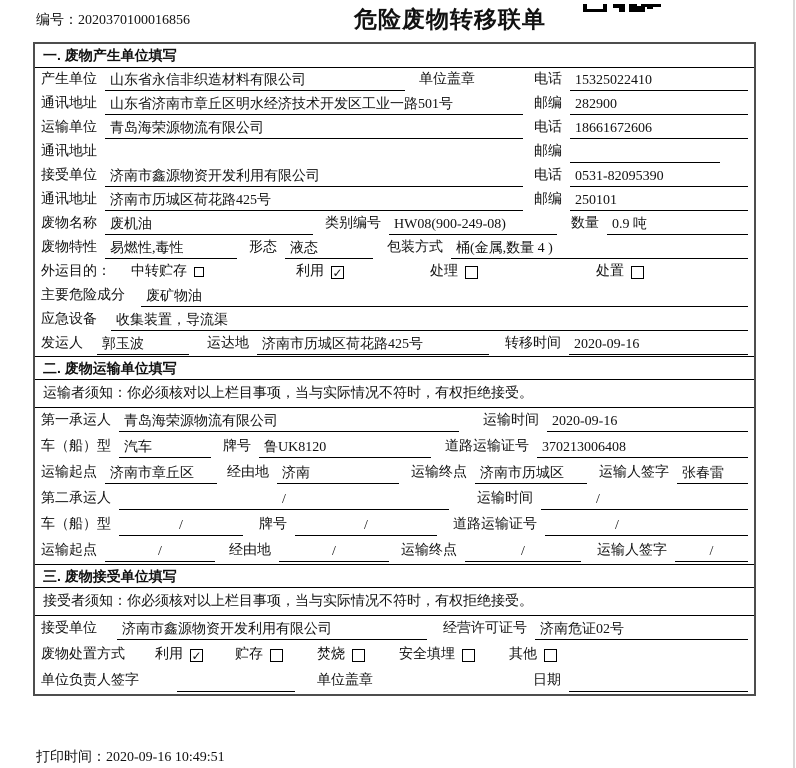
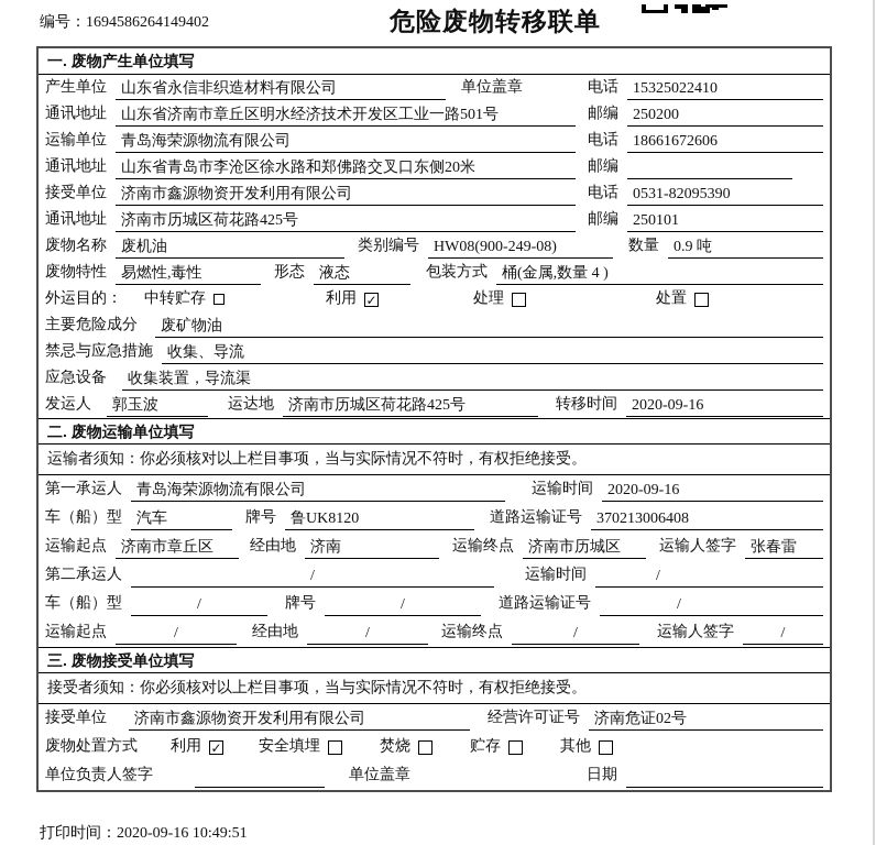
- 编号：2020370100016856
+ 编号：1694586264149402
  危险废物转移联单
  一. 废物产生单位填写
  产生单位
  山东省永信非织造材料有限公司
  单位盖章
  电话
  15325022410
  通讯地址
  山东省济南市章丘区明水经济技术开发区工业一路501号
  邮编
- 282900
+ 250200
  运输单位
  青岛海荣源物流有限公司
  电话
  18661672606
  通讯地址
+ 山东省青岛市李沧区徐水路和郑佛路交叉口东侧20米
  邮编
  接受单位
  济南市鑫源物资开发利用有限公司
  电话
  0531-82095390
  通讯地址
  济南市历城区荷花路425号
  邮编
  250101
  废物名称
  废机油
  类别编号
  HW08(900-249-08)
  数量
  0.9 吨
  废物特性
  易燃性,毒性
  形态
  液态
  包装方式
  桶(金属,数量 4 )
  外运目的：
  中转贮存
  利用
  ✓
  处理
  处置
  主要危险成分
  废矿物油
+ 禁忌与应急措施
+ 收集、导流
  应急设备
  收集装置，导流渠
  发运人
  郭玉波
  运达地
  济南市历城区荷花路425号
  转移时间
  2020-09-16
  二. 废物运输单位填写
  运输者须知：你必须核对以上栏目事项，当与实际情况不符时，有权拒绝接受。
  第一承运人
  青岛海荣源物流有限公司
  运输时间
  2020-09-16
  车（船）型
  汽车
  牌号
  鲁UK8120
  道路运输证号
  370213006408
  运输起点
  济南市章丘区
  经由地
  济南
  运输终点
  济南市历城区
  运输人签字
  张春雷
  第二承运人
  /
  运输时间
  /
  车（船）型
  /
  牌号
  /
  道路运输证号
  /
  运输起点
  /
  经由地
  /
  运输终点
  /
  运输人签字
  /
  三. 废物接受单位填写
  接受者须知：你必须核对以上栏目事项，当与实际情况不符时，有权拒绝接受。
  接受单位
  济南市鑫源物资开发利用有限公司
  经营许可证号
  济南危证02号
  废物处置方式
  利用
  ✓
- 贮存
+ 安全填埋
  焚烧
- 安全填埋
+ 贮存
  其他
  单位负责人签字
  单位盖章
  日期
  打印时间：2020-09-16 10:49:51
